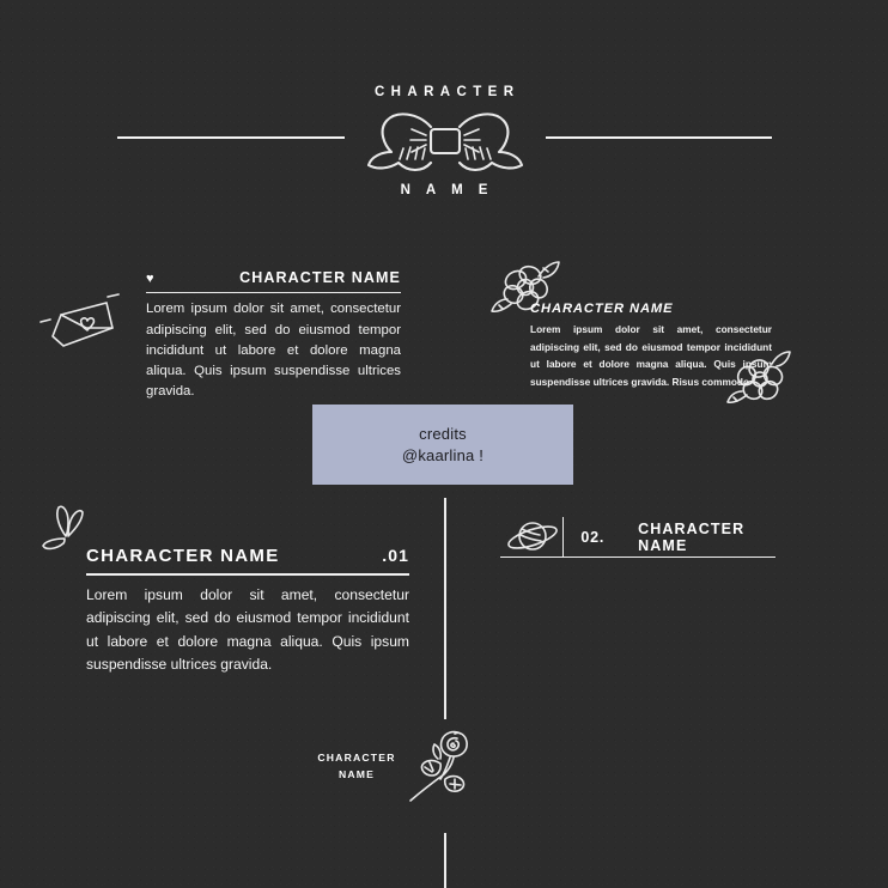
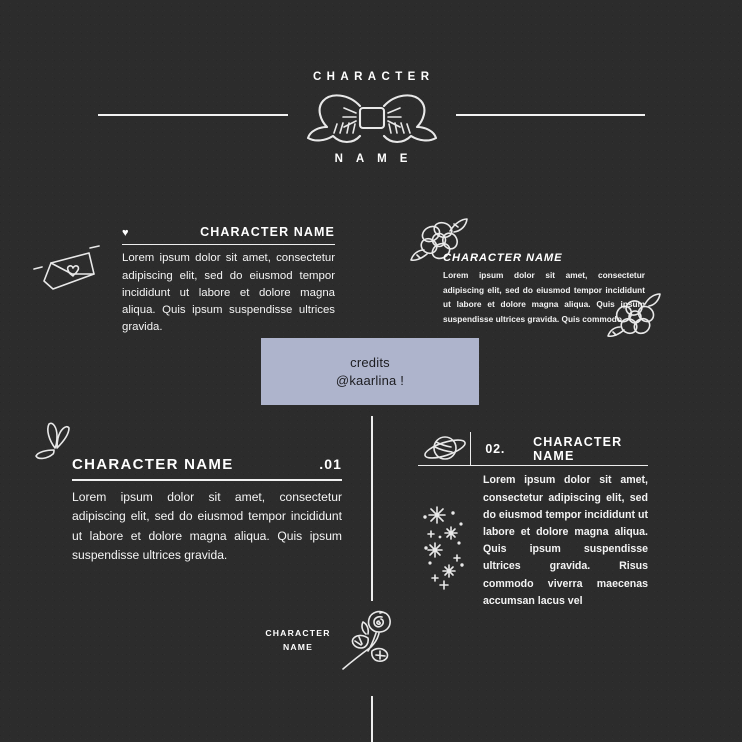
  CHARACTER
  NAME
  ♥
  CHARACTER NAME
  Lorem ipsum dolor sit amet, consectetur adipiscing elit, sed do eiusmod tempor incididunt ut labore et dolore magna aliqua. Quis ipsum suspendisse ultrices gravida.
  CHARACTER NAME
- Lorem ipsum dolor sit amet, consectetur adipiscing elit, sed do eiusmod tempor incididunt ut labore et dolore magna aliqua. Quis ipsum suspendisse ultrices gravida. Risus commodo
+ Lorem ipsum dolor sit amet, consectetur adipiscing elit, sed do eiusmod tempor incididunt ut labore et dolore magna aliqua. Quis ipsum suspendisse ultrices gravida. Quis commodo
  credits
  @kaarlina !
  CHARACTER NAME
  .01
  Lorem ipsum dolor sit amet, consectetur adipiscing elit, sed do eiusmod tempor incididunt ut labore et dolore magna aliqua. Quis ipsum suspendisse ultrices gravida.
  02.
  CHARACTER NAME
+ Lorem ipsum dolor sit amet, consectetur adipiscing elit, sed do eiusmod tempor incididunt ut labore et dolore magna aliqua. Quis ipsum suspendisse ultrices gravida. Risus commodo viverra maecenas accumsan lacus vel
  CHARACTER
  NAME
